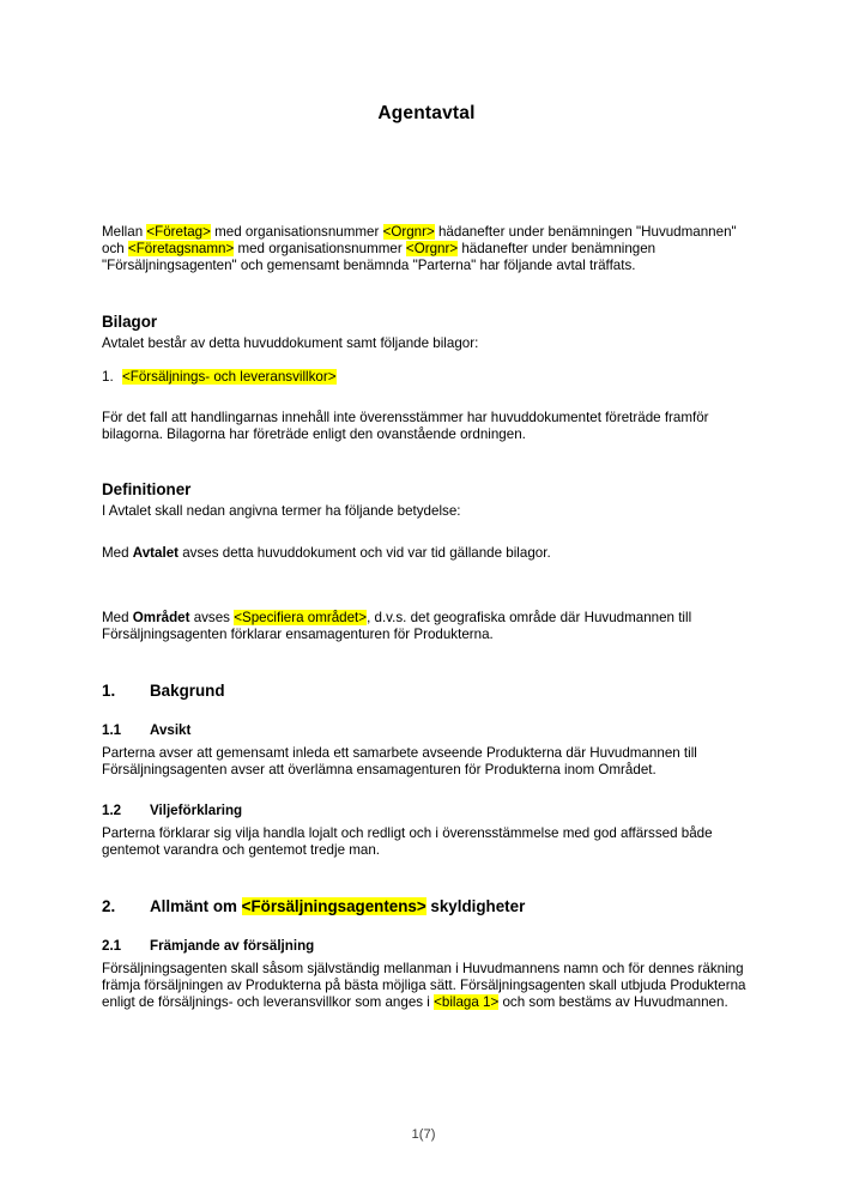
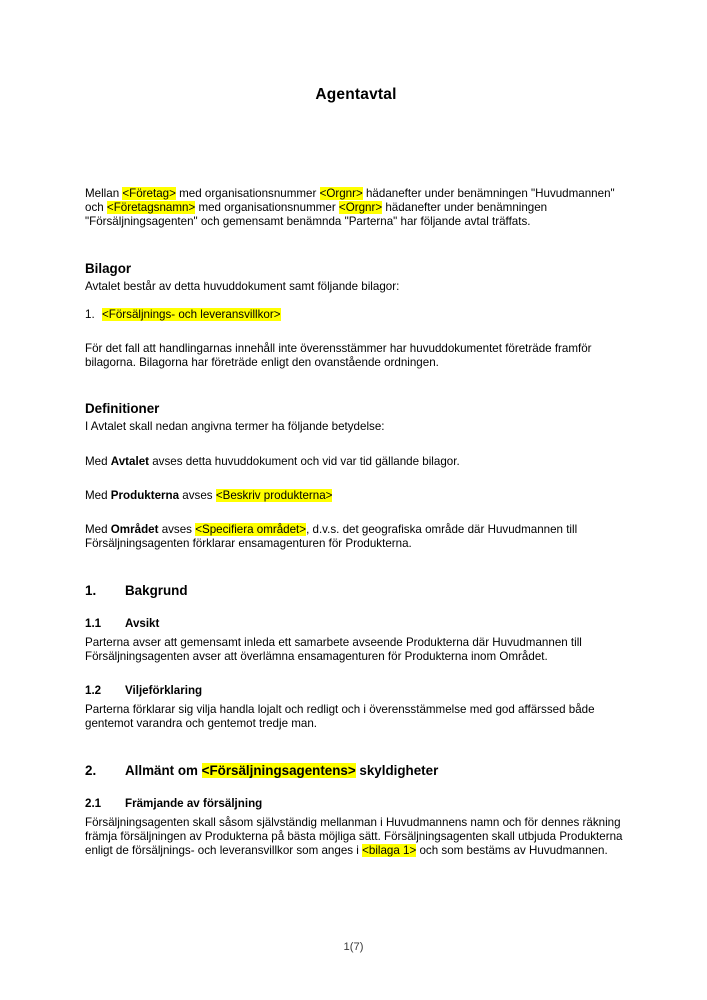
  Agentavtal
  Mellan <Företag> med organisationsnummer <Orgnr> hädanefter under benämningen "Huvudmannen" och <Företagsnamn> med organisationsnummer <Orgnr> hädanefter under benämningen "Försäljningsagenten" och gemensamt benämnda "Parterna" har följande avtal träffats.
  Bilagor
  Avtalet består av detta huvuddokument samt följande bilagor:
  1.
  <Försäljnings- och leveransvillkor>
  För det fall att handlingarnas innehåll inte överensstämmer har huvuddokumentet företräde framför bilagorna. Bilagorna har företräde enligt den ovanstående ordningen.
  Definitioner
  I Avtalet skall nedan angivna termer ha följande betydelse:
  Med Avtalet avses detta huvuddokument och vid var tid gällande bilagor.
+ Med Produkterna avses <Beskriv produkterna>
  Med Området avses <Specifiera området>, d.v.s. det geografiska område där Huvudmannen till Försäljningsagenten förklarar ensamagenturen för Produkterna.
  1.
  Bakgrund
  1.1
  Avsikt
  Parterna avser att gemensamt inleda ett samarbete avseende Produkterna där Huvudmannen till Försäljningsagenten avser att överlämna ensamagenturen för Produkterna inom Området.
  1.2
  Viljeförklaring
  Parterna förklarar sig vilja handla lojalt och redligt och i överensstämmelse med god affärssed både gentemot varandra och gentemot tredje man.
  2.
  Allmänt om <Försäljningsagentens> skyldigheter
  2.1
  Främjande av försäljning
  Försäljningsagenten skall såsom självständig mellanman i Huvudmannens namn och för dennes räkning främja försäljningen av Produkterna på bästa möjliga sätt. Försäljningsagenten skall utbjuda Produkterna enligt de försäljnings- och leveransvillkor som anges i <bilaga 1> och som bestäms av Huvudmannen.
  1(7)
